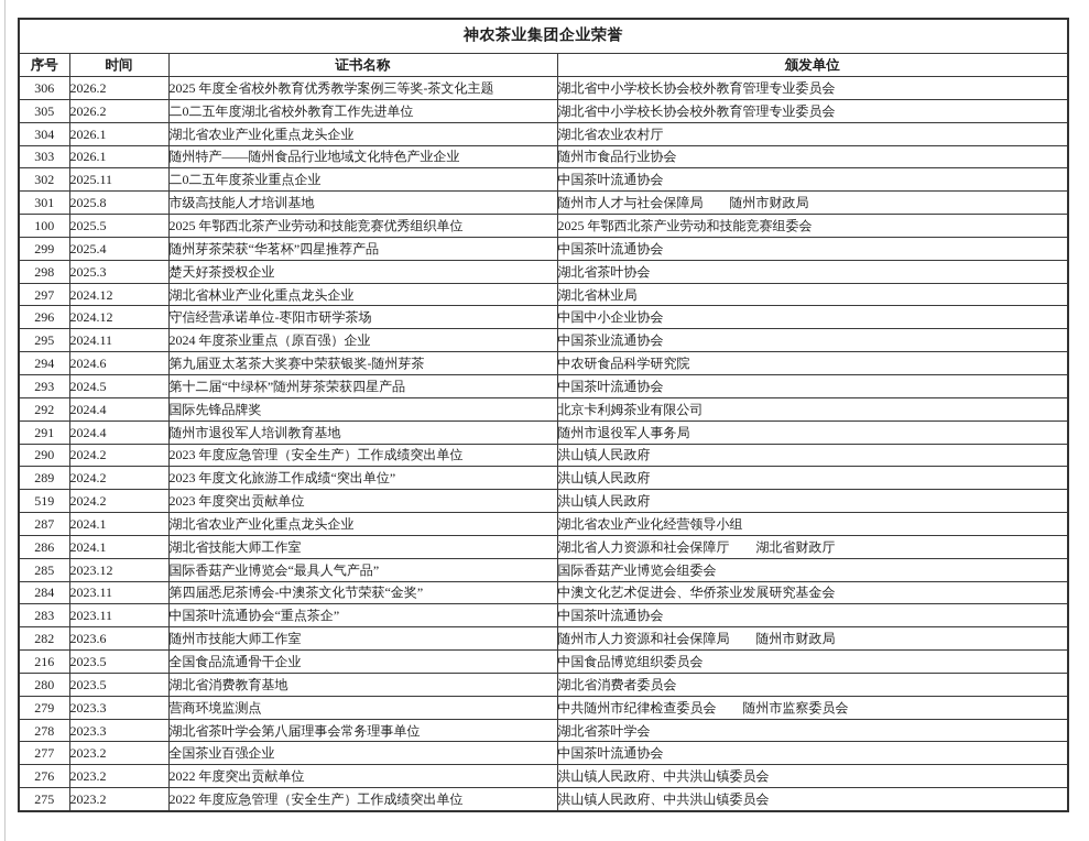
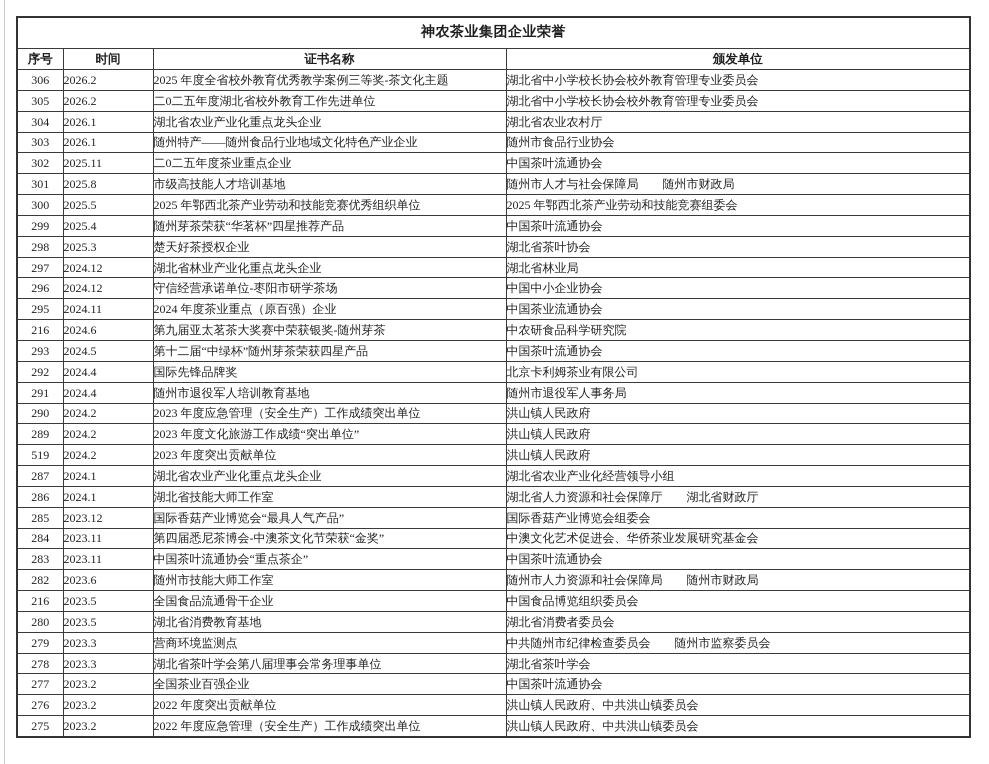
  神农茶业集团企业荣誉
  序号	时间	证书名称	颁发单位
  306	2026.2	2025 年度全省校外教育优秀教学案例三等奖-茶文化主题	湖北省中小学校长协会校外教育管理专业委员会
  305	2026.2	二0二五年度湖北省校外教育工作先进单位	湖北省中小学校长协会校外教育管理专业委员会
  304	2026.1	湖北省农业产业化重点龙头企业	湖北省农业农村厅
  303	2026.1	随州特产——随州食品行业地域文化特色产业企业	随州市食品行业协会
  302	2025.11	二0二五年度茶业重点企业	中国茶叶流通协会
  301	2025.8	市级高技能人才培训基地	随州市人才与社会保障局 随州市财政局
- 100	2025.5	2025 年鄂西北茶产业劳动和技能竞赛优秀组织单位	2025 年鄂西北茶产业劳动和技能竞赛组委会
+ 300	2025.5	2025 年鄂西北茶产业劳动和技能竞赛优秀组织单位	2025 年鄂西北茶产业劳动和技能竞赛组委会
  299	2025.4	随州芽茶荣获“华茗杯”四星推荐产品	中国茶叶流通协会
  298	2025.3	楚天好茶授权企业	湖北省茶叶协会
  297	2024.12	湖北省林业产业化重点龙头企业	湖北省林业局
  296	2024.12	守信经营承诺单位-枣阳市研学茶场	中国中小企业协会
  295	2024.11	2024 年度茶业重点（原百强）企业	中国茶业流通协会
- 294	2024.6	第九届亚太茗茶大奖赛中荣获银奖-随州芽茶	中农研食品科学研究院
+ 216	2024.6	第九届亚太茗茶大奖赛中荣获银奖-随州芽茶	中农研食品科学研究院
  293	2024.5	第十二届“中绿杯”随州芽茶荣获四星产品	中国茶叶流通协会
  292	2024.4	国际先锋品牌奖	北京卡利姆茶业有限公司
  291	2024.4	随州市退役军人培训教育基地	随州市退役军人事务局
  290	2024.2	2023 年度应急管理（安全生产）工作成绩突出单位	洪山镇人民政府
  289	2024.2	2023 年度文化旅游工作成绩“突出单位”	洪山镇人民政府
  519	2024.2	2023 年度突出贡献单位	洪山镇人民政府
  287	2024.1	湖北省农业产业化重点龙头企业	湖北省农业产业化经营领导小组
  286	2024.1	湖北省技能大师工作室	湖北省人力资源和社会保障厅 湖北省财政厅
  285	2023.12	国际香菇产业博览会“最具人气产品”	国际香菇产业博览会组委会
  284	2023.11	第四届悉尼茶博会-中澳茶文化节荣获“金奖”	中澳文化艺术促进会、华侨茶业发展研究基金会
  283	2023.11	中国茶叶流通协会“重点茶企”	中国茶叶流通协会
  282	2023.6	随州市技能大师工作室	随州市人力资源和社会保障局 随州市财政局
  216	2023.5	全国食品流通骨干企业	中国食品博览组织委员会
  280	2023.5	湖北省消费教育基地	湖北省消费者委员会
  279	2023.3	营商环境监测点	中共随州市纪律检查委员会 随州市监察委员会
  278	2023.3	湖北省茶叶学会第八届理事会常务理事单位	湖北省茶叶学会
  277	2023.2	全国茶业百强企业	中国茶叶流通协会
  276	2023.2	2022 年度突出贡献单位	洪山镇人民政府、中共洪山镇委员会
  275	2023.2	2022 年度应急管理（安全生产）工作成绩突出单位	洪山镇人民政府、中共洪山镇委员会
